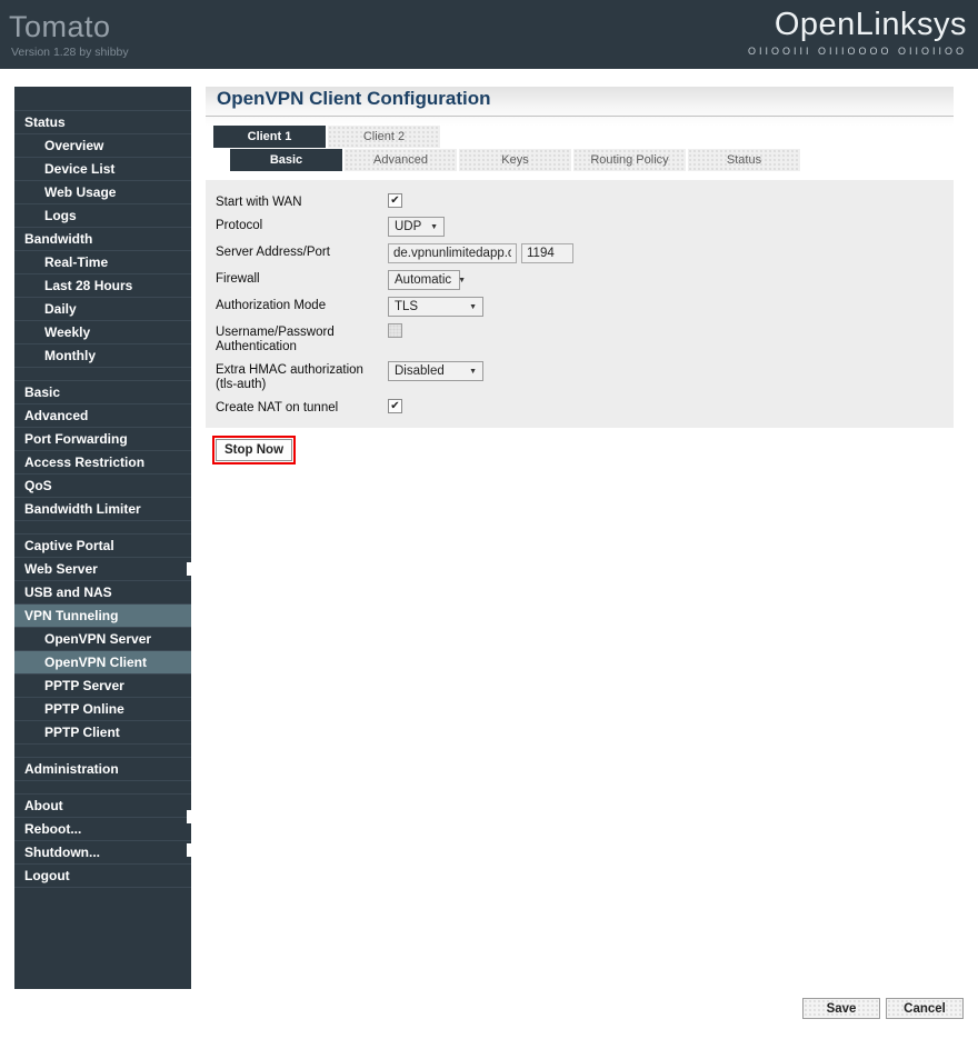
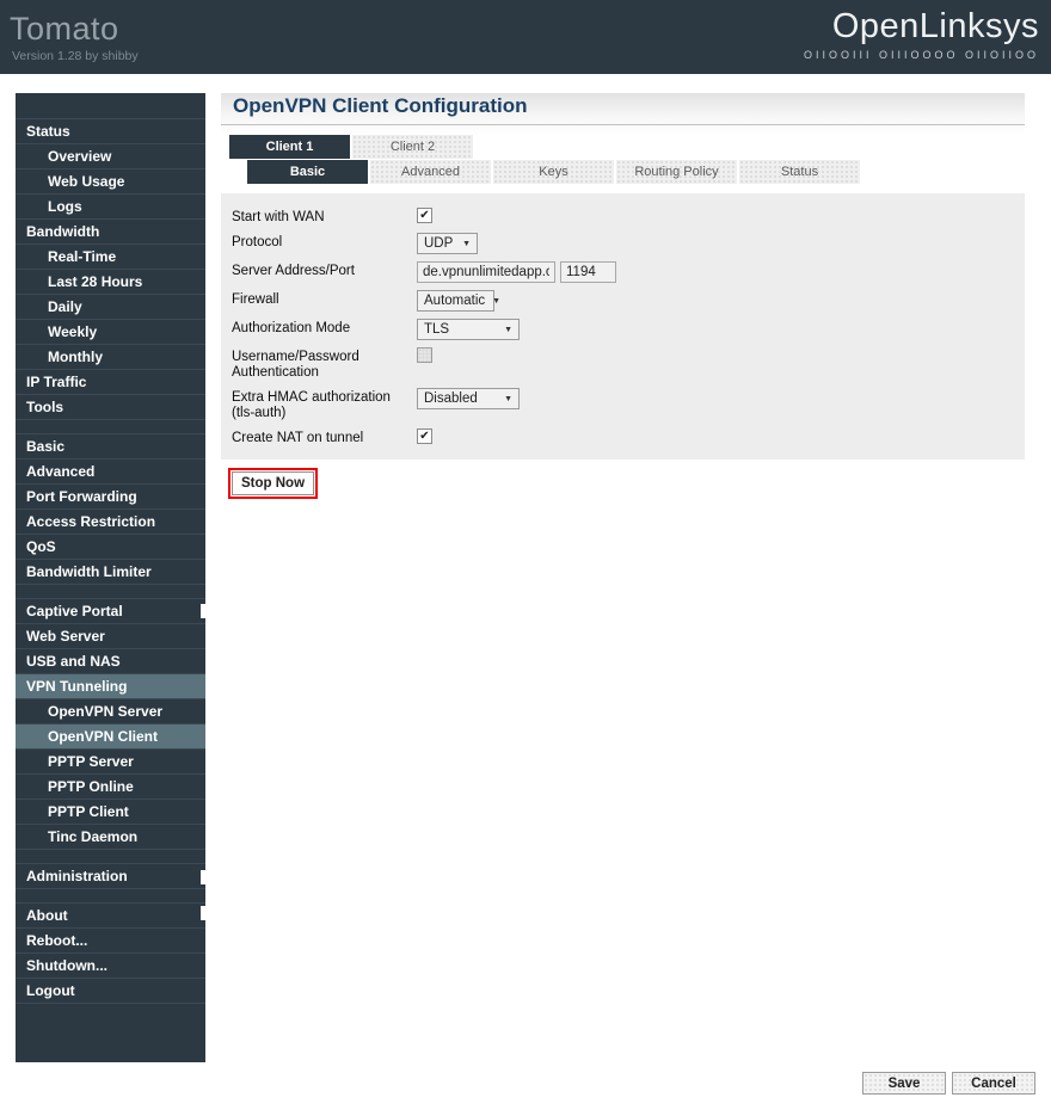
  Tomato
  Version 1.28 by shibby
  OpenLinksys
  OIIOOIII OIIIOOOO OIIOIIOO
  Status
  Overview
- Device List
  Web Usage
  Logs
  Bandwidth
  Real-Time
  Last 28 Hours
  Daily
  Weekly
  Monthly
+ IP Traffic
+ Tools
  Basic
  Advanced
  Port Forwarding
  Access Restriction
  QoS
  Bandwidth Limiter
  Captive Portal
  Web Server
  USB and NAS
  VPN Tunneling
  OpenVPN Server
  OpenVPN Client
  PPTP Server
  PPTP Online
  PPTP Client
+ Tinc Daemon
  Administration
  About
  Reboot...
  Shutdown...
  Logout
  OpenVPN Client Configuration
  Client 1
  Client 2
  Basic
  Advanced
  Keys
  Routing Policy
  Status
  Start with WAN
  ✔
  Protocol
  UDP
  Server Address/Port
  de.vpnunlimitedapp.c
  1194
  Firewall
  Automatic
  Authorization Mode
  TLS
  Username/Password Authentication
  Extra HMAC authorization (tls-auth)
  Disabled
  Create NAT on tunnel
  ✔
  Stop Now
  Save
  Cancel
